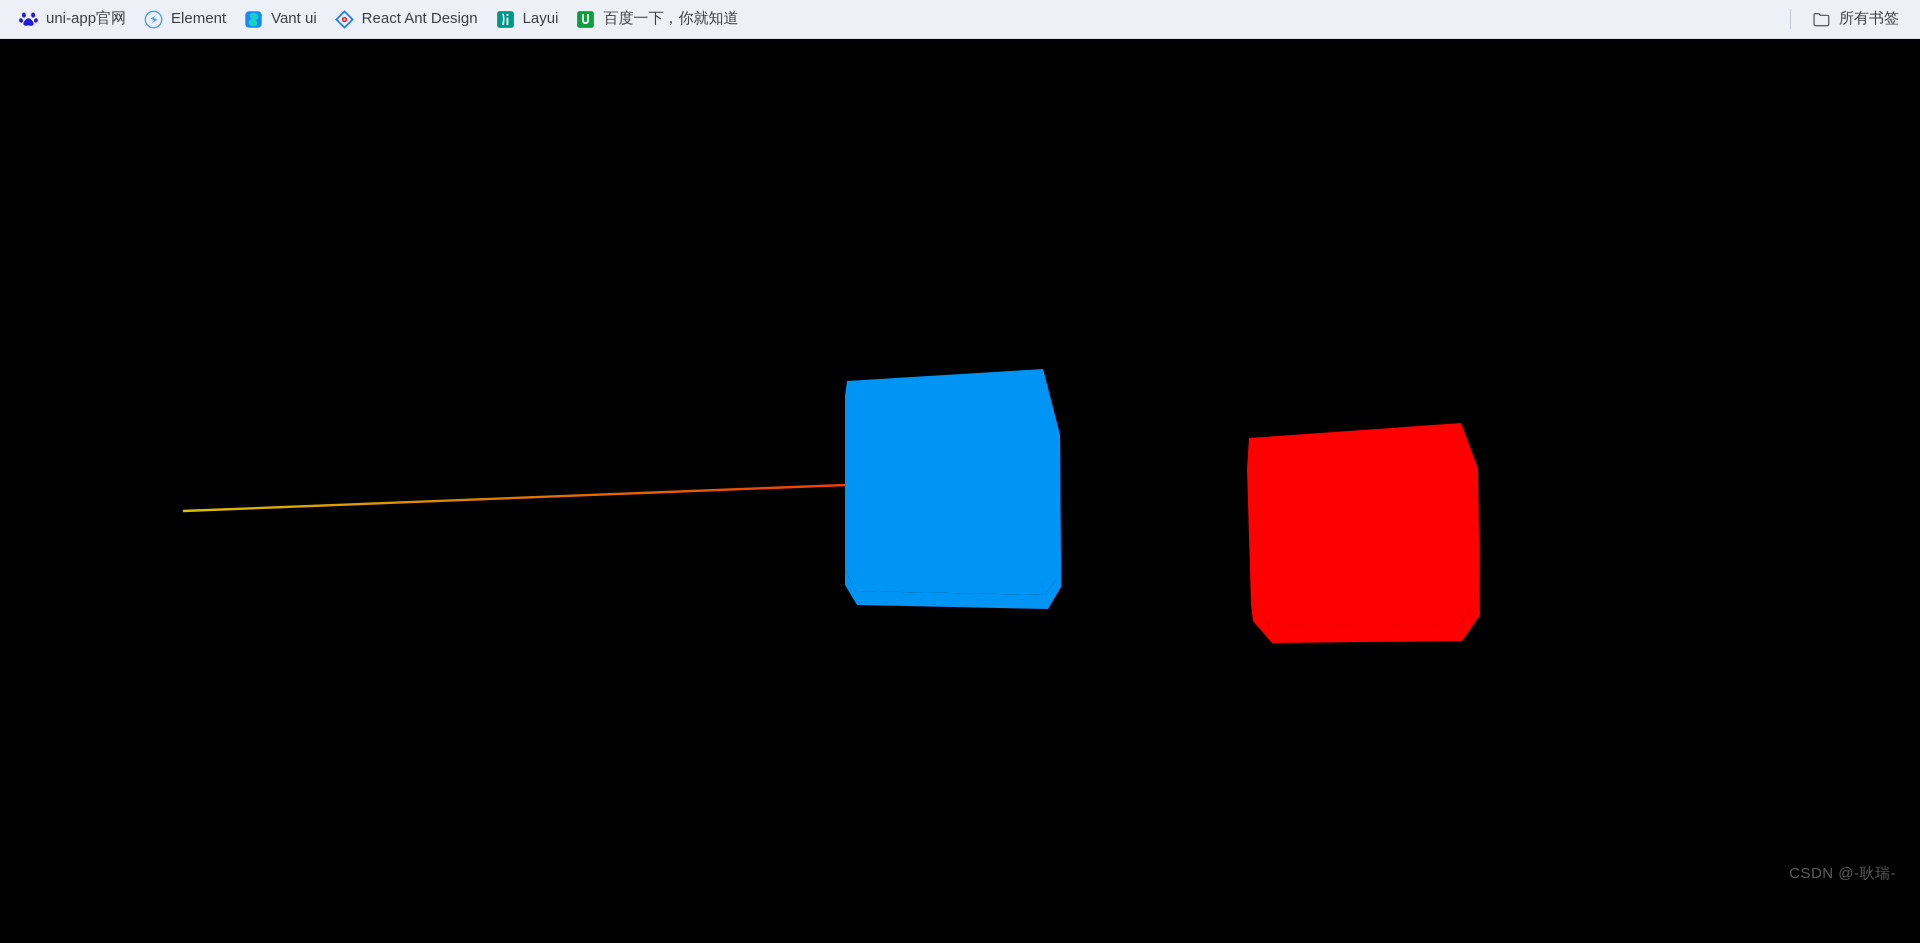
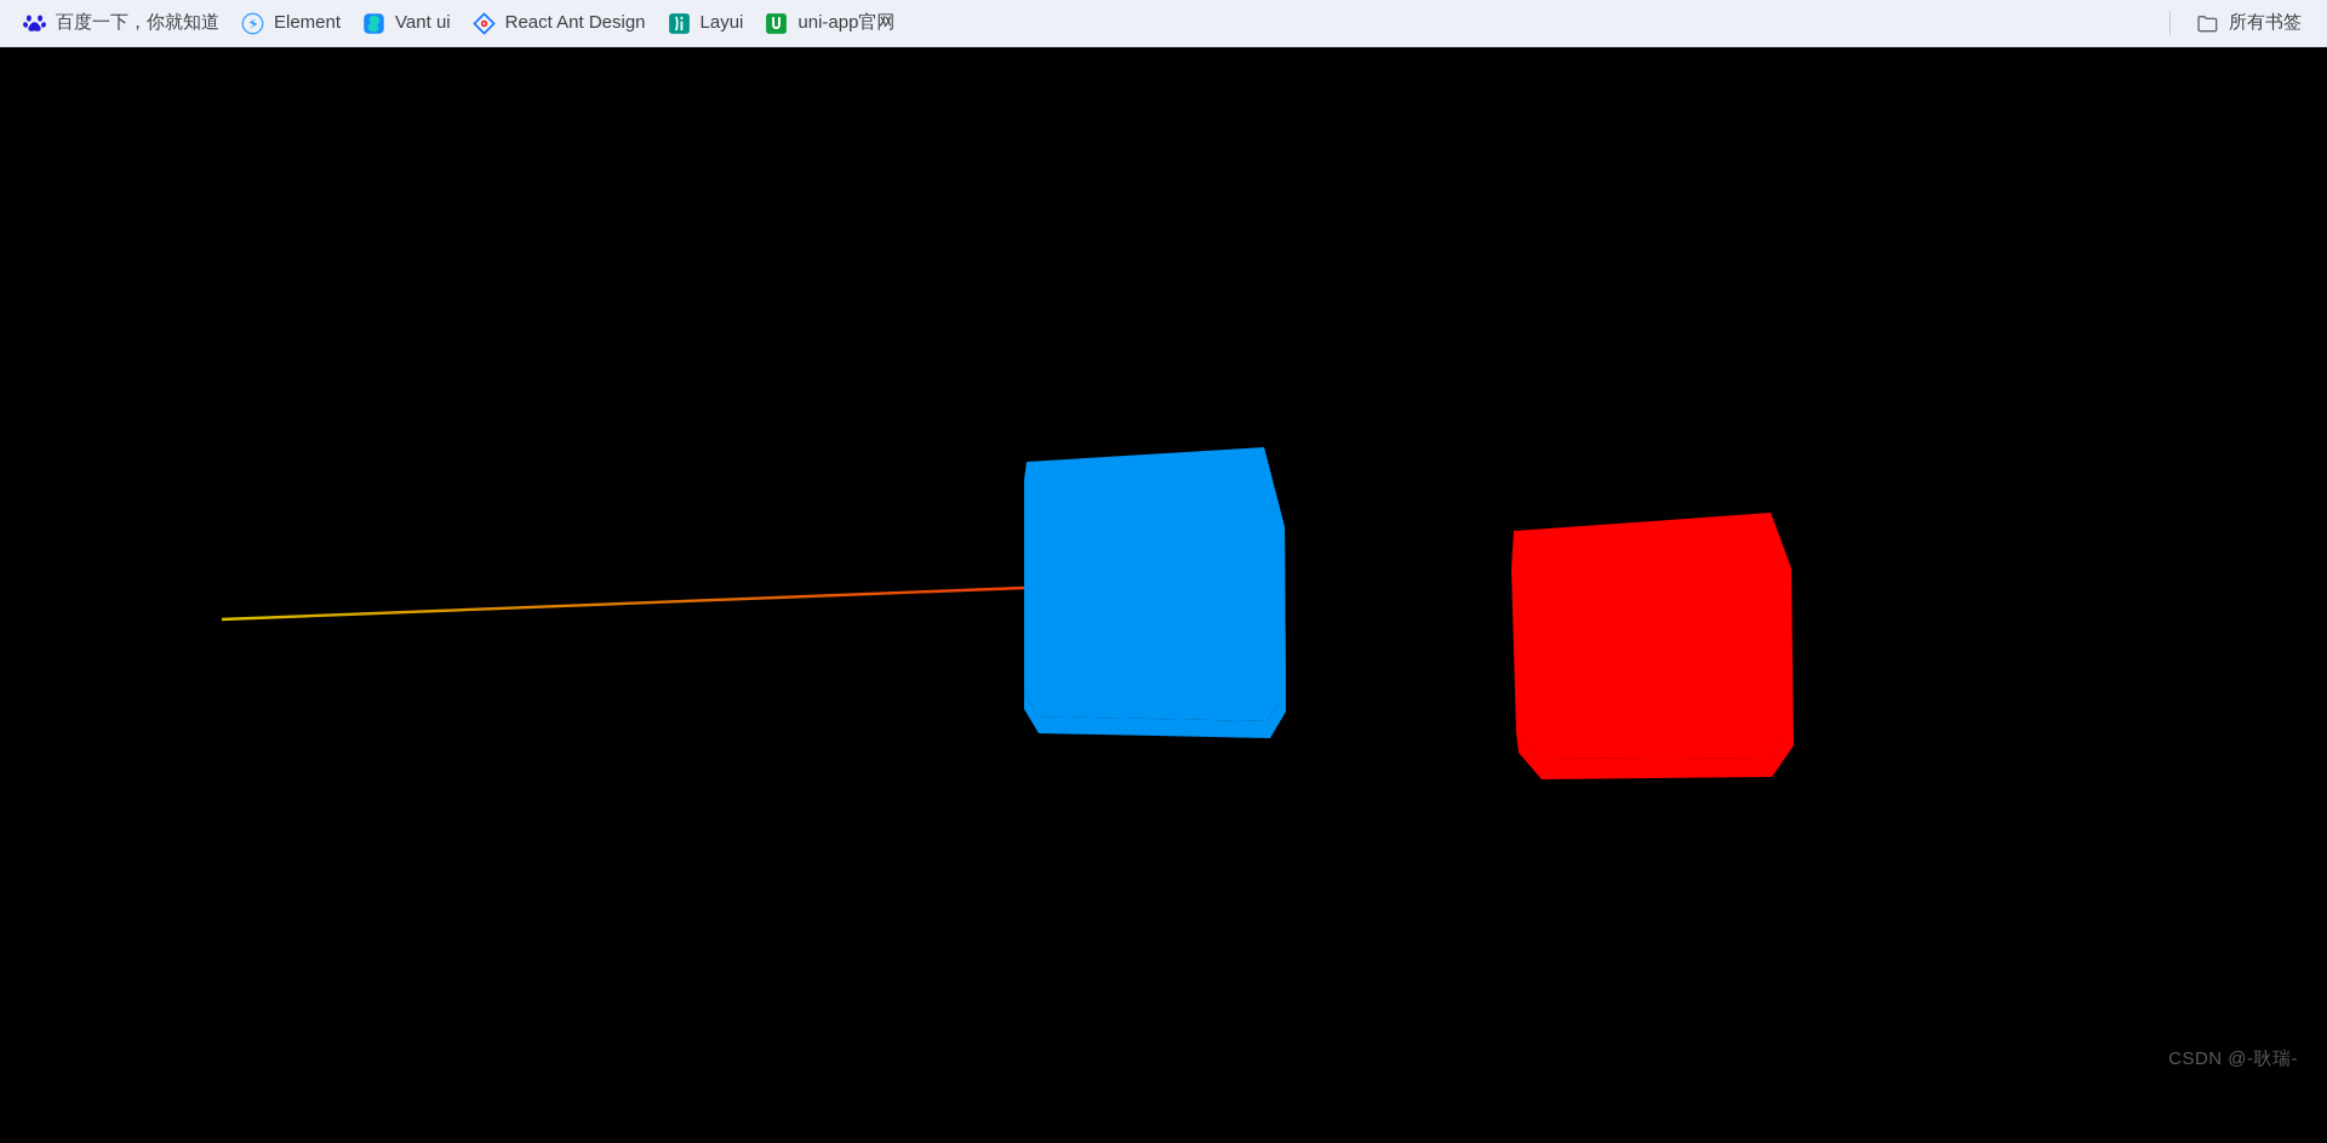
- uni-app官网
+ 百度一下，你就知道
  Element
  Vant ui
  React Ant Design
  Layui
- 百度一下，你就知道
+ uni-app官网
  所有书签
  CSDN @-耿瑞-
